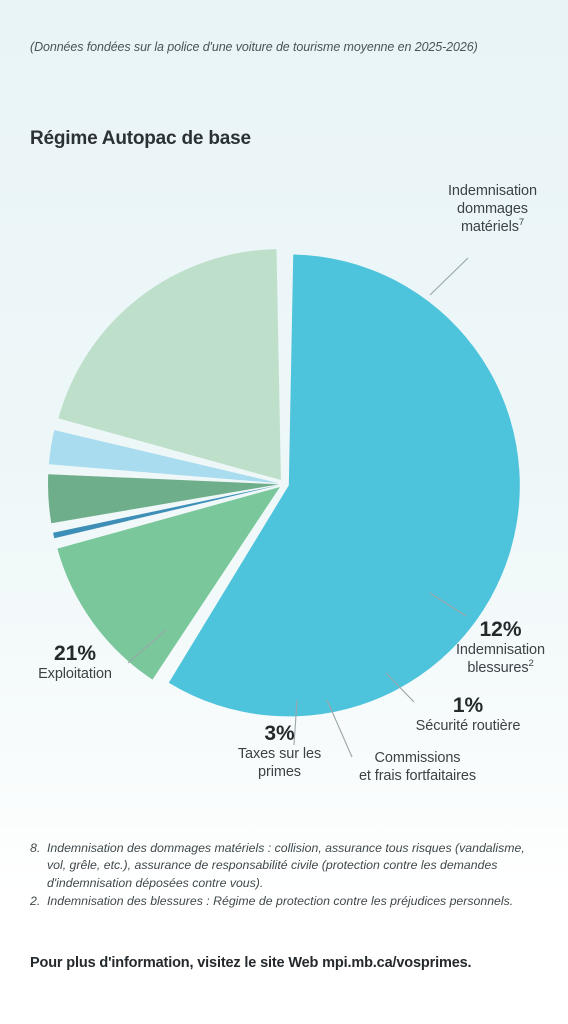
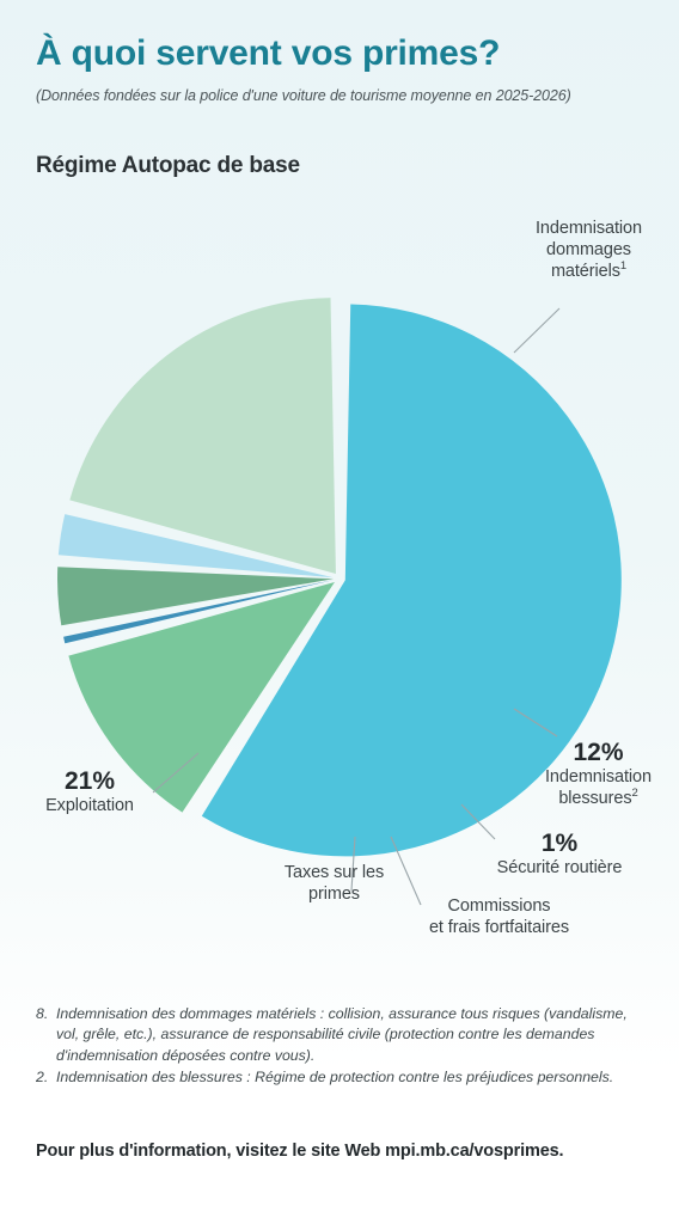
+ À quoi servent vos primes?
  (Données fondées sur la police d'une voiture de tourisme moyenne en 2025-2026)
  Régime Autopac de base
  Indemnisation
  dommages
- matériels7
+ matériels1
  12%
  Indemnisation
  blessures2
  1%
  Sécurité routière
  Commissions
  et frais fortfaitaires
- 3%
  Taxes sur les
  primes
  21%
  Exploitation
  8.
  Indemnisation des dommages matériels : collision, assurance tous risques (vandalisme, vol, grêle, etc.), assurance de responsabilité civile (protection contre les demandes d'indemnisation déposées contre vous).
  2.
  Indemnisation des blessures : Régime de protection contre les préjudices personnels.
  Pour plus d'information, visitez le site Web mpi.mb.ca/vosprimes.
